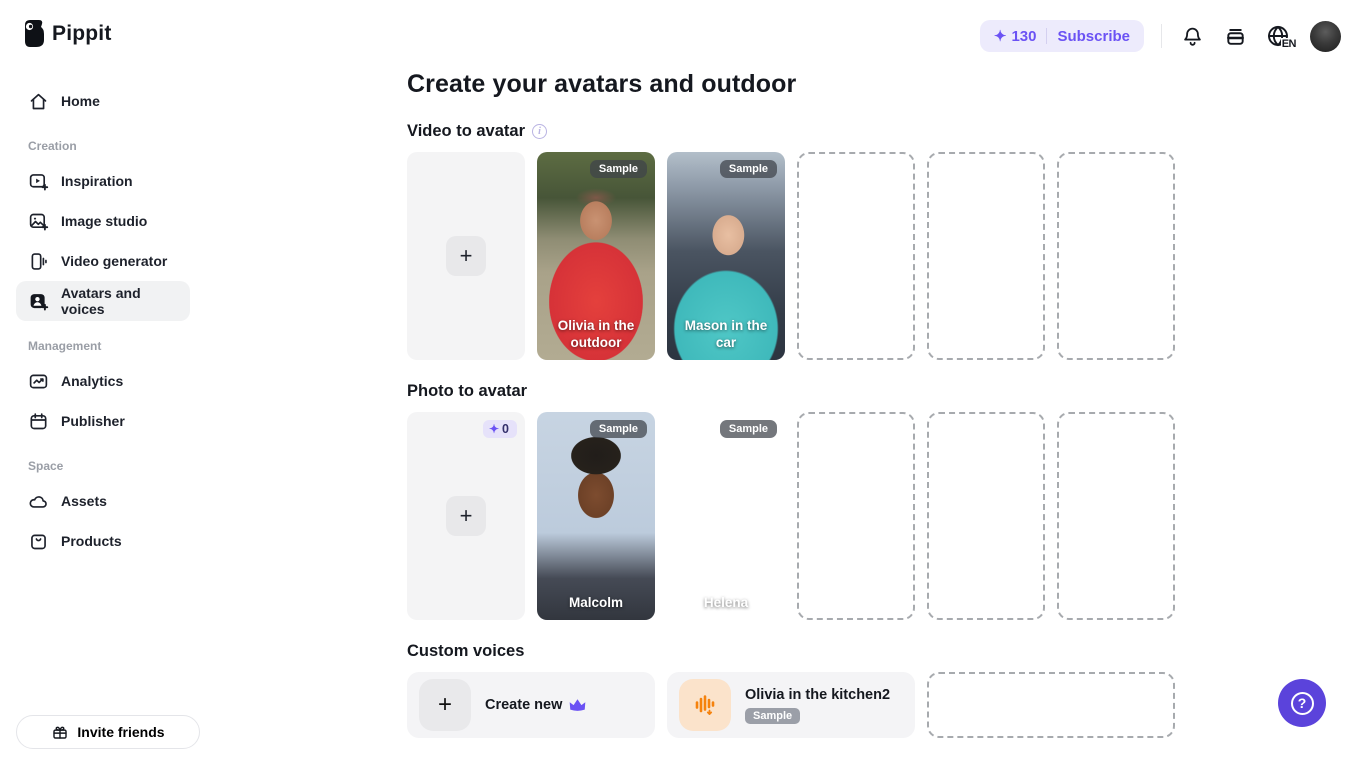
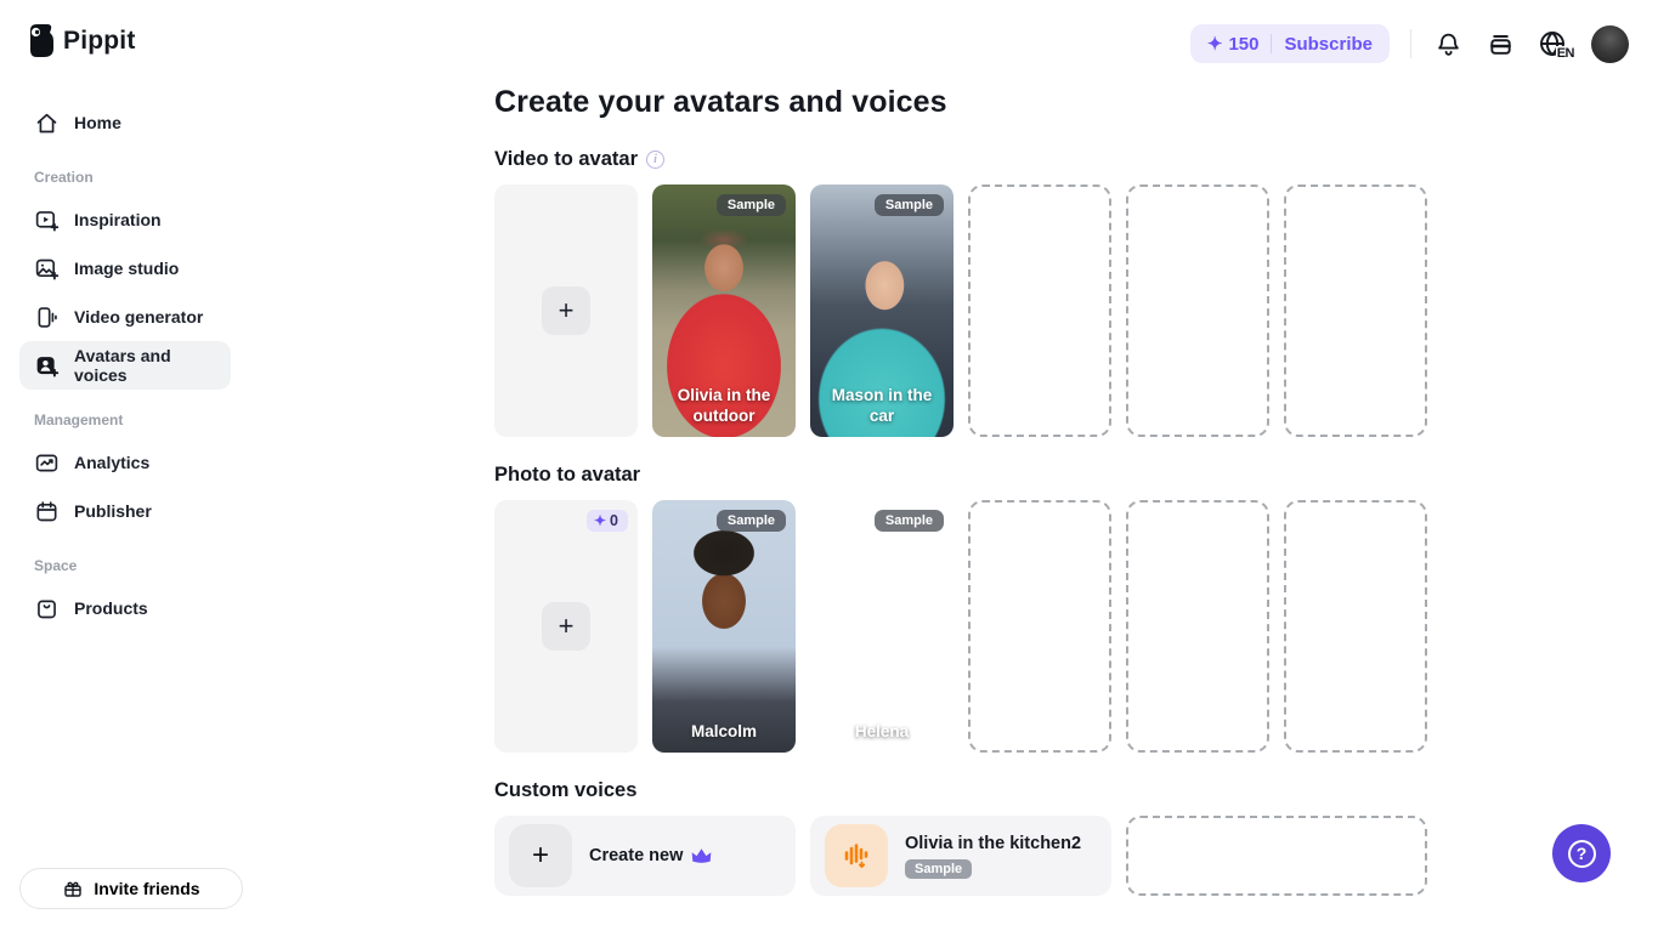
  Pippit
  Home
  Creation
  Inspiration
  Image studio
  Video generator
  Avatars and voices
  Management
  Analytics
  Publisher
  Space
- Assets
  Products
  Invite friends
  ✦
- 130
+ 150
  Subscribe
  EN
- Create your avatars and outdoor
+ Create your avatars and voices
  Video to avatar
  i
  +
  Sample
  Olivia in the outdoor
  Sample
  Mason in the car
  Photo to avatar
  ✦
  0
  +
  Sample
  Malcolm
  Sample
  Helena
  Custom voices
  +
  Create new
  Olivia in the kitchen2
  Sample
  ?
